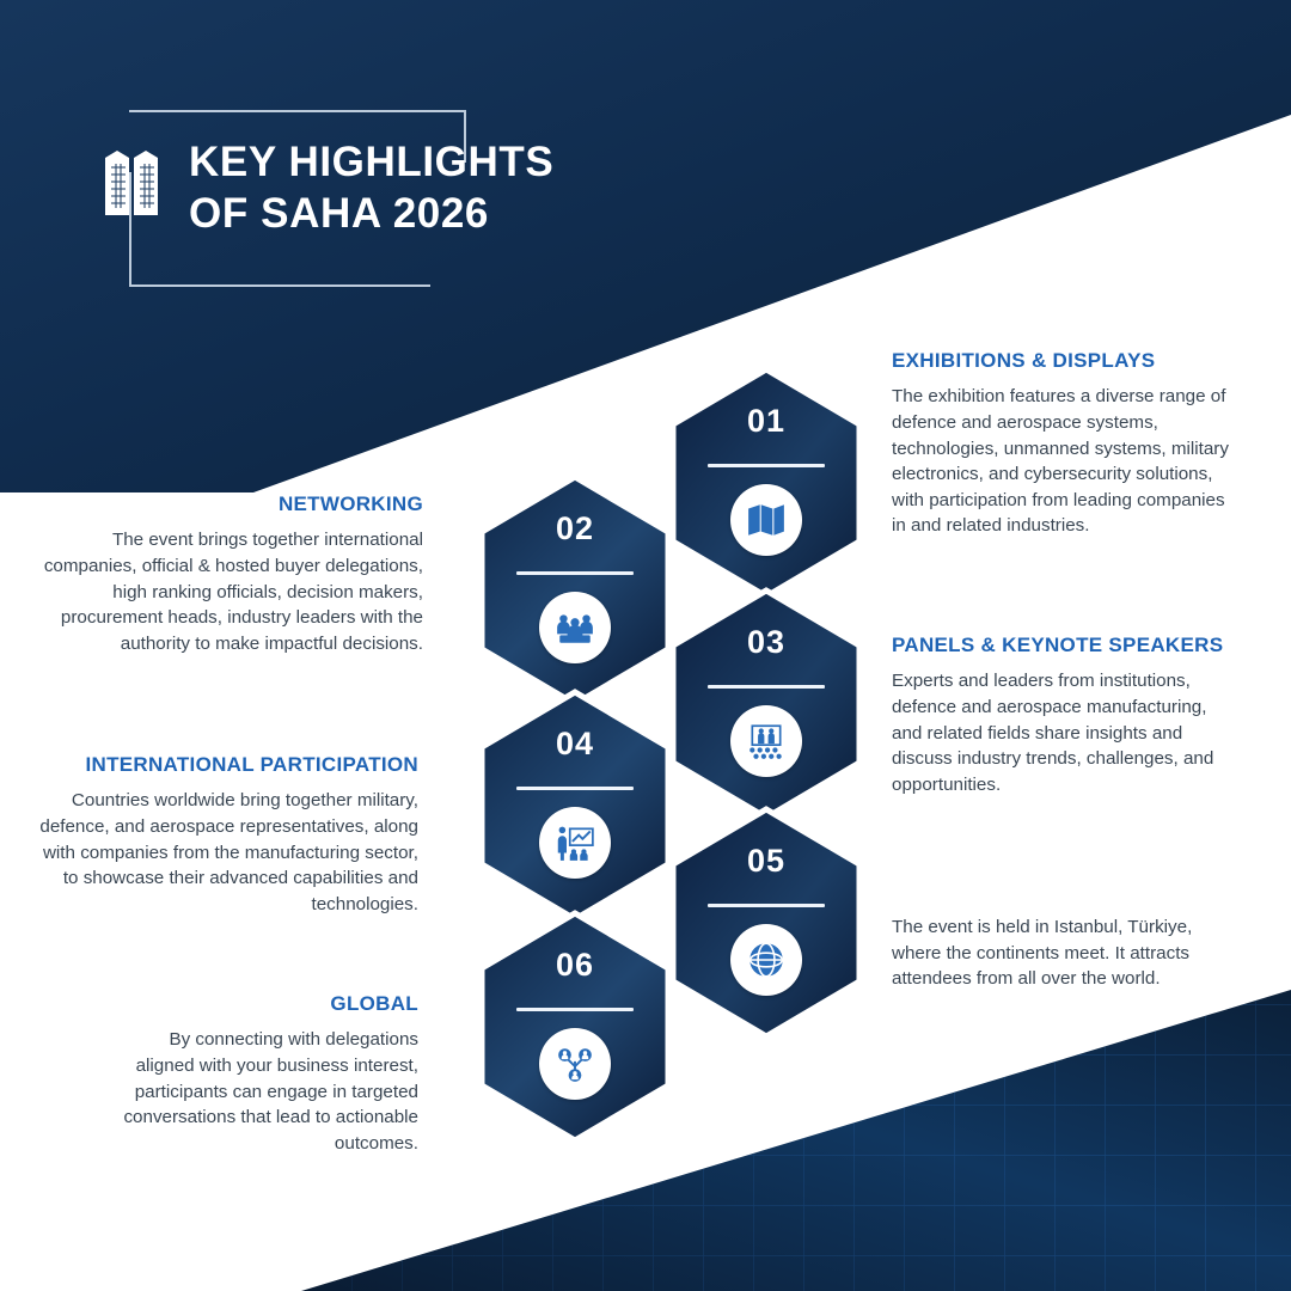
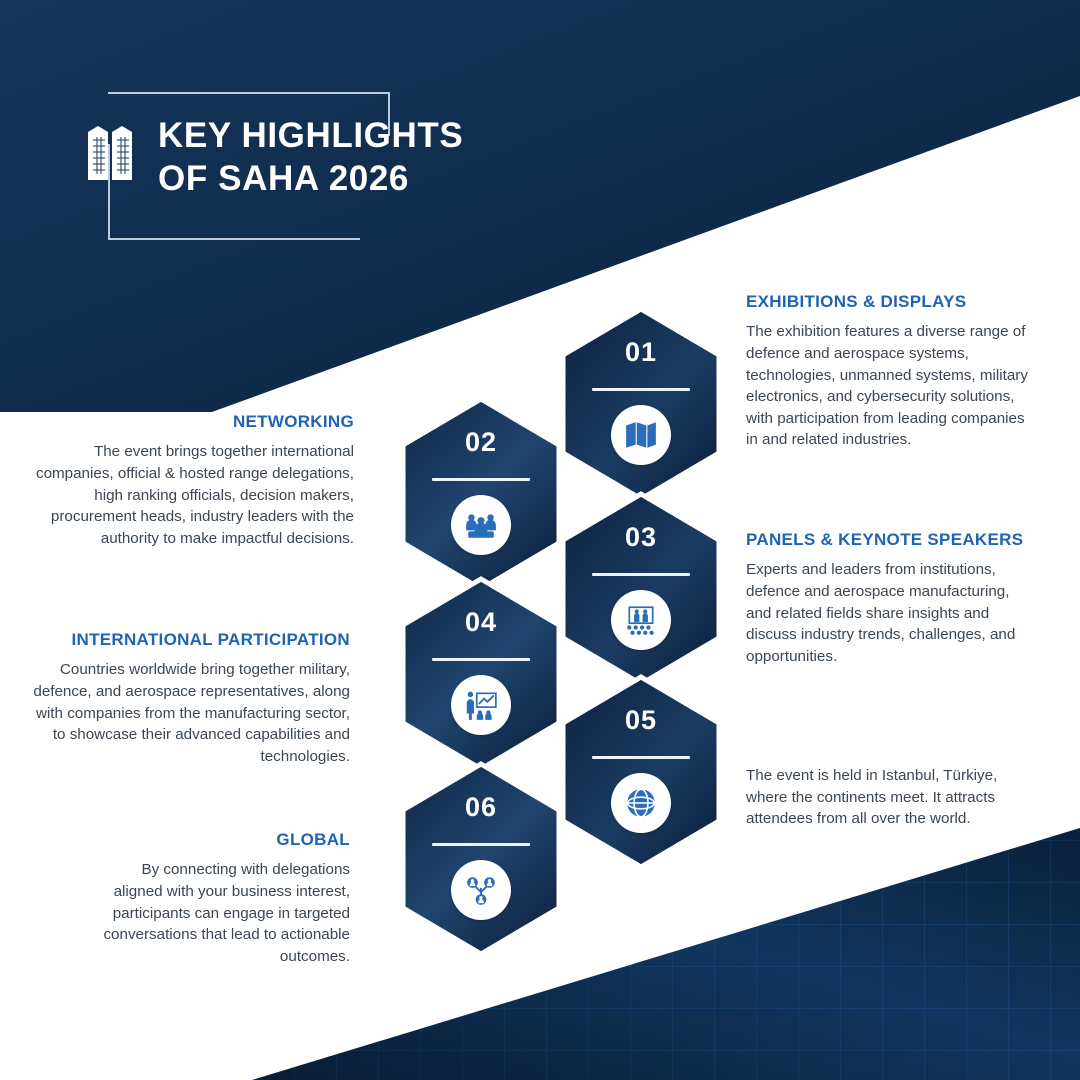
  KEY HIGHLIGHTS
  OF SAHA 2026
  01
  02
  03
  04
  05
  06
  EXHIBITIONS & DISPLAYS
  The exhibition features a diverse range of defence and aerospace systems, technologies, unmanned systems, military electronics, and cybersecurity solutions, with participation from leading companies in and related industries.
  NETWORKING
- The event brings together international companies, official & hosted buyer delegations, high ranking officials, decision makers, procurement heads, industry leaders with the authority to make impactful decisions.
+ The event brings together international companies, official & hosted range delegations, high ranking officials, decision makers, procurement heads, industry leaders with the authority to make impactful decisions.
  PANELS & KEYNOTE SPEAKERS
  Experts and leaders from institutions, defence and aerospace manufacturing, and related fields share insights and discuss industry trends, challenges, and opportunities.
  INTERNATIONAL PARTICIPATION
  Countries worldwide bring together military, defence, and aerospace representatives, along with companies from the manufacturing sector, to showcase their advanced capabilities and technologies.
  The event is held in Istanbul, Türkiye, where the continents meet. It attracts attendees from all over the world.
  GLOBAL
  By connecting with delegations aligned with your business interest, participants can engage in targeted conversations that lead to actionable outcomes.
